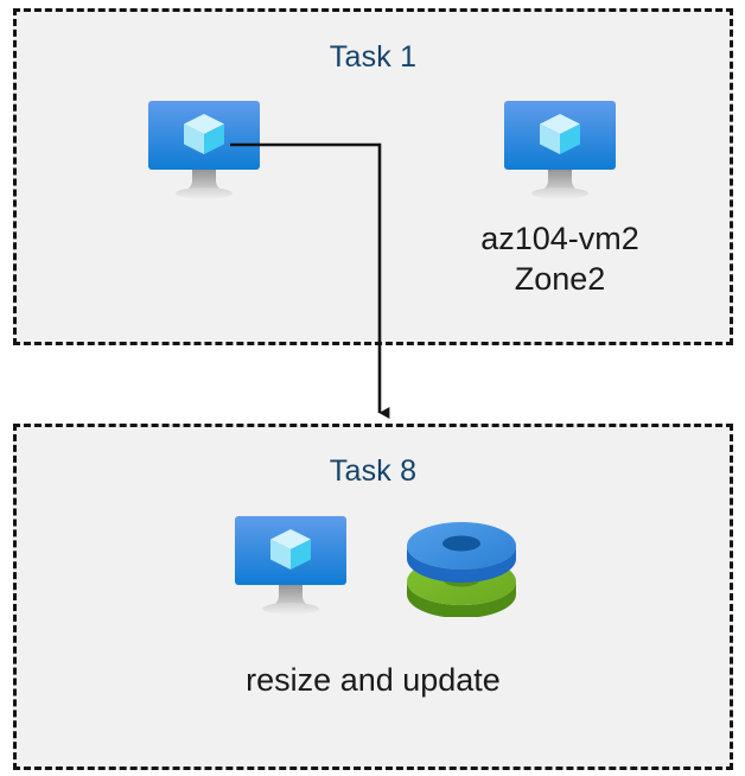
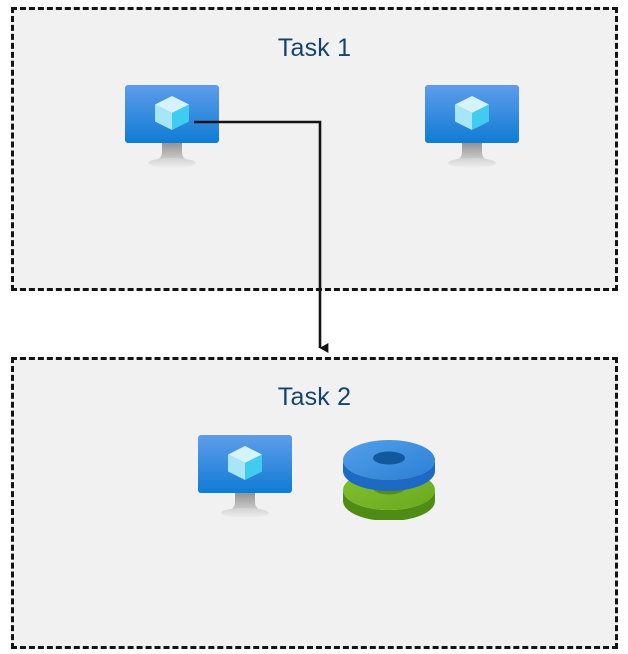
  Task 1
- az104-vm2
- Zone2
- Task 8
+ Task 2
- resize and update
